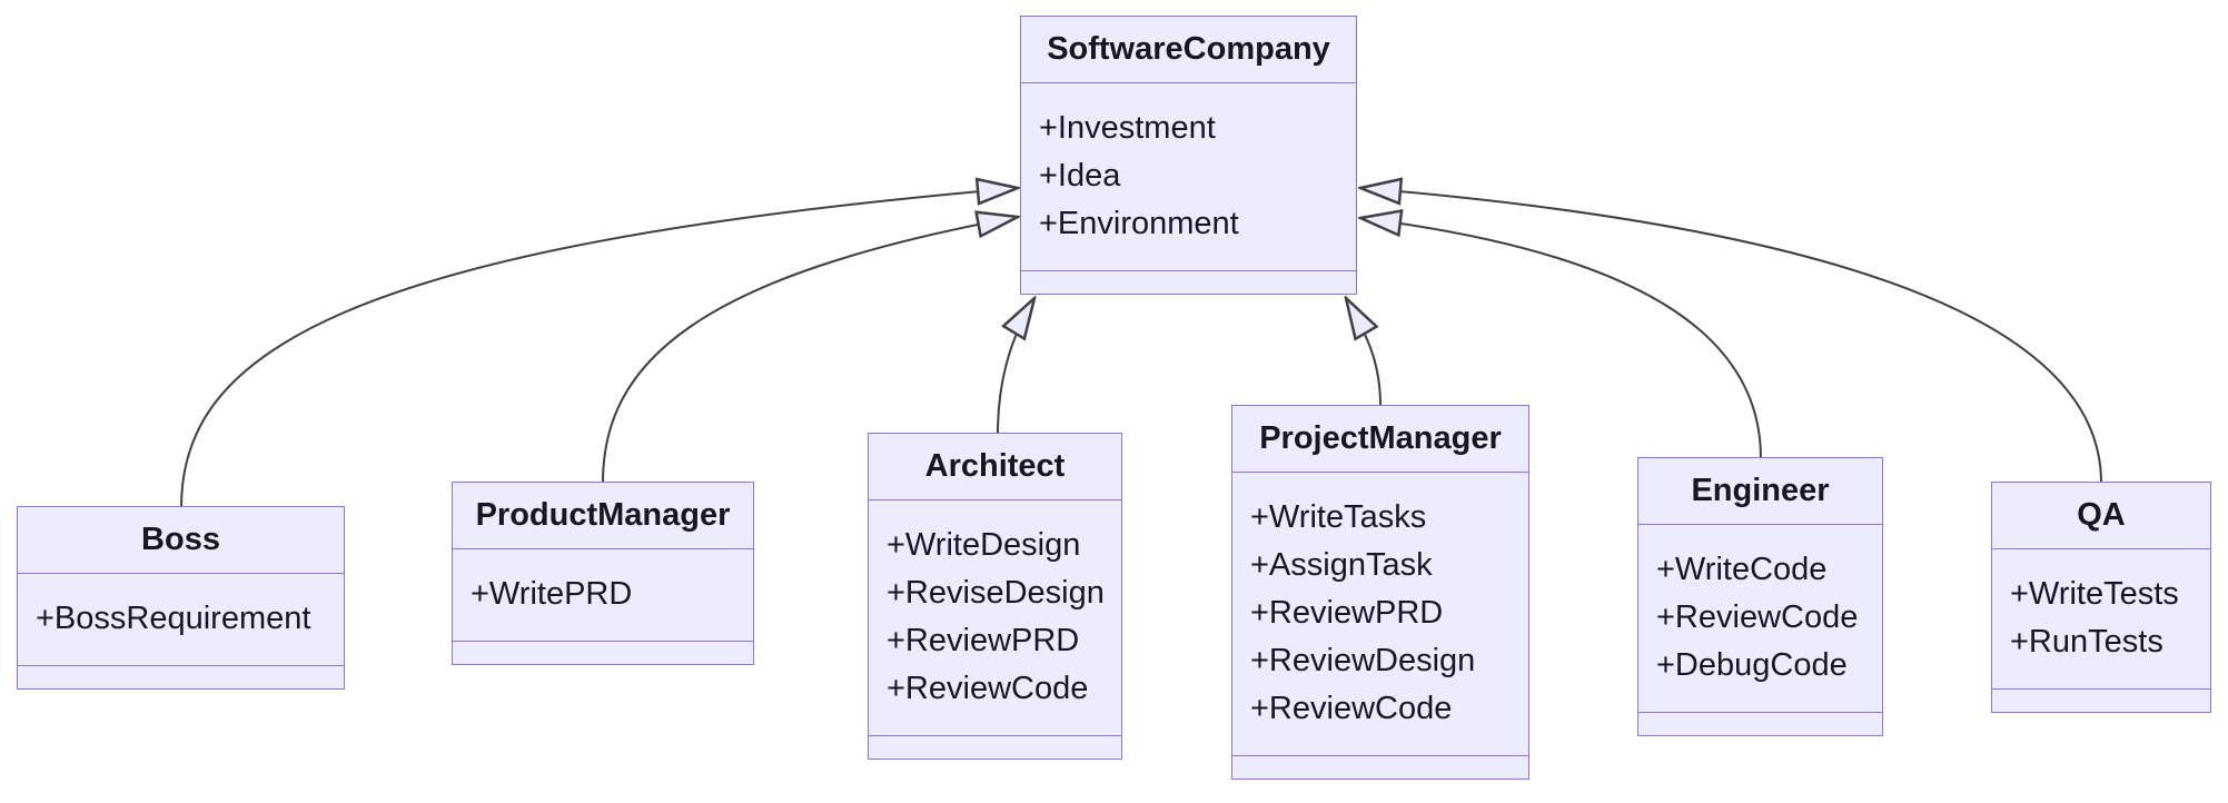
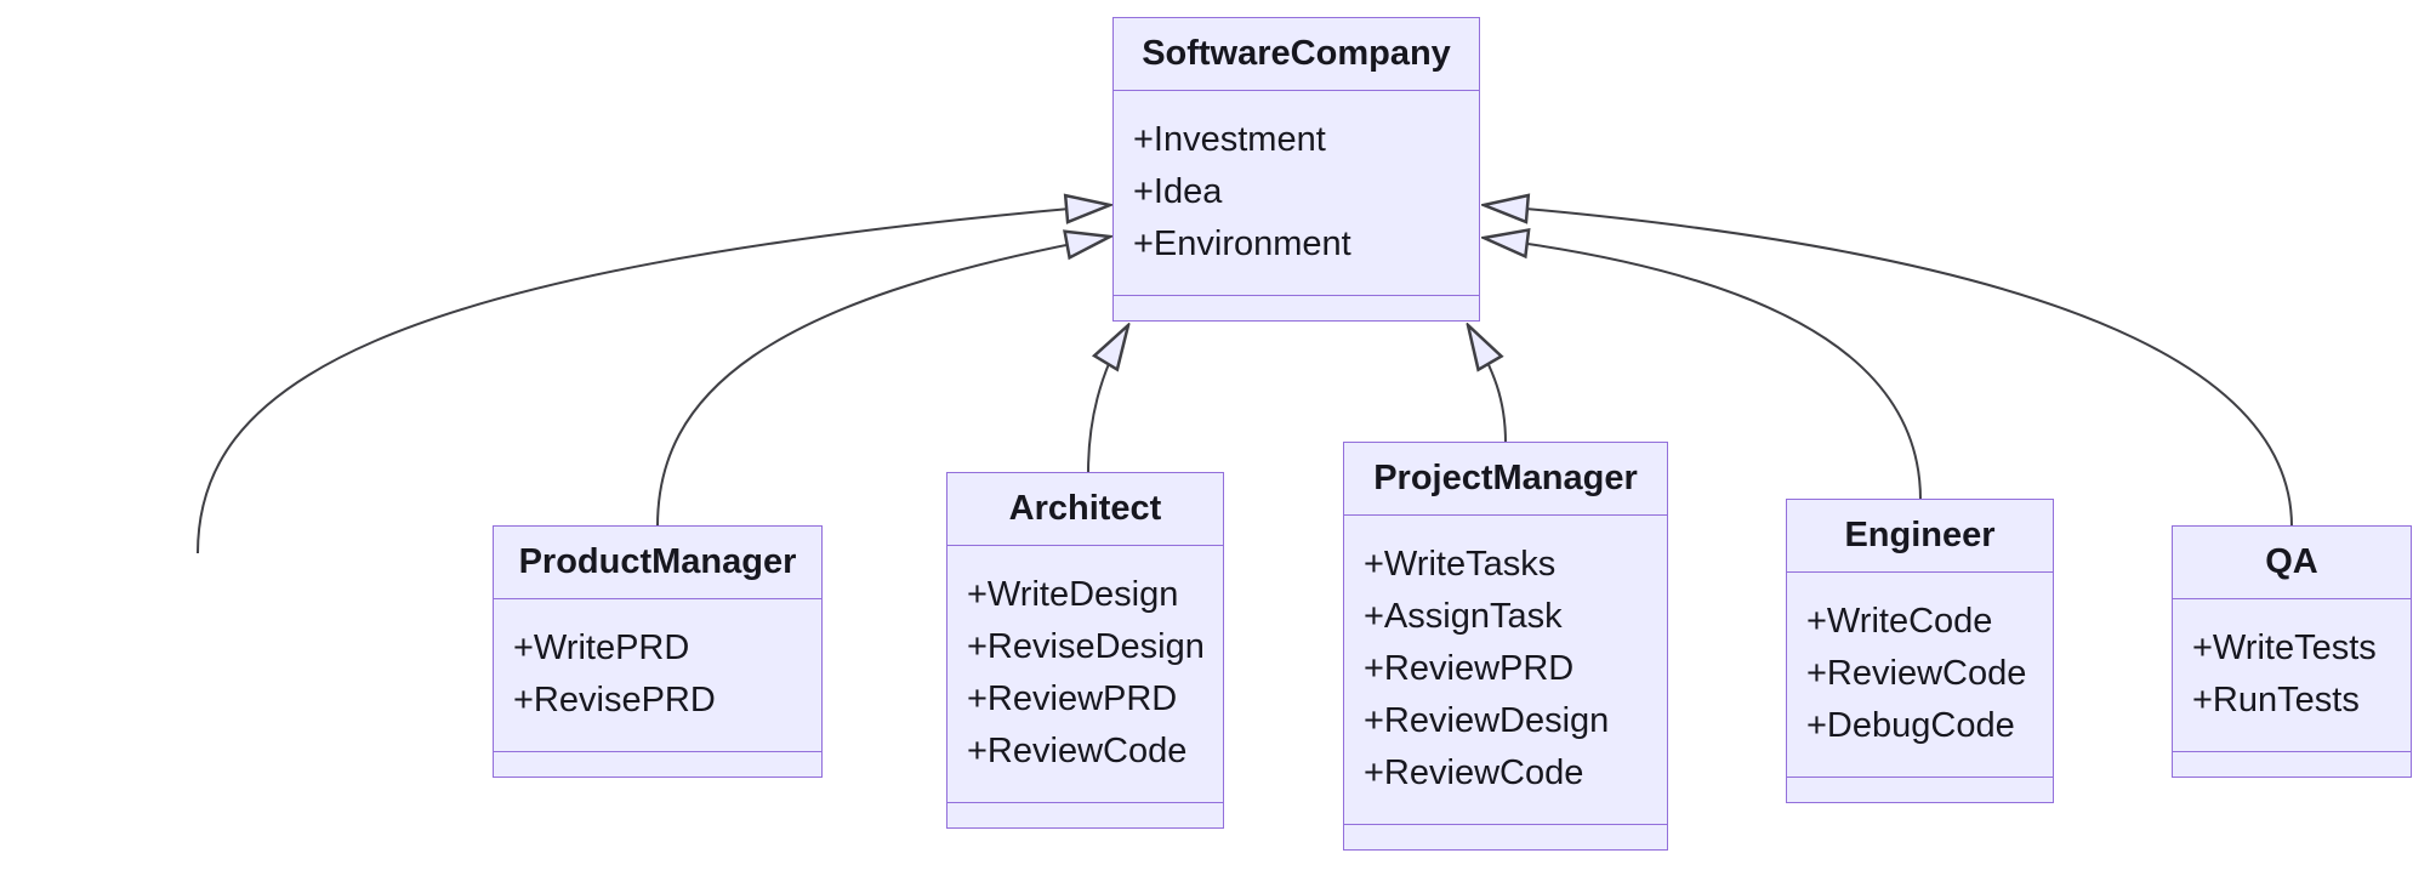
  SoftwareCompany
  +Investment
  +Idea
  +Environment
- Boss
- +BossRequirement
  ProductManager
  +WritePRD
+ +RevisePRD
  Architect
  +WriteDesign
  +ReviseDesign
  +ReviewPRD
  +ReviewCode
  ProjectManager
  +WriteTasks
  +AssignTask
  +ReviewPRD
  +ReviewDesign
  +ReviewCode
  Engineer
  +WriteCode
  +ReviewCode
  +DebugCode
  QA
  +WriteTests
  +RunTests
